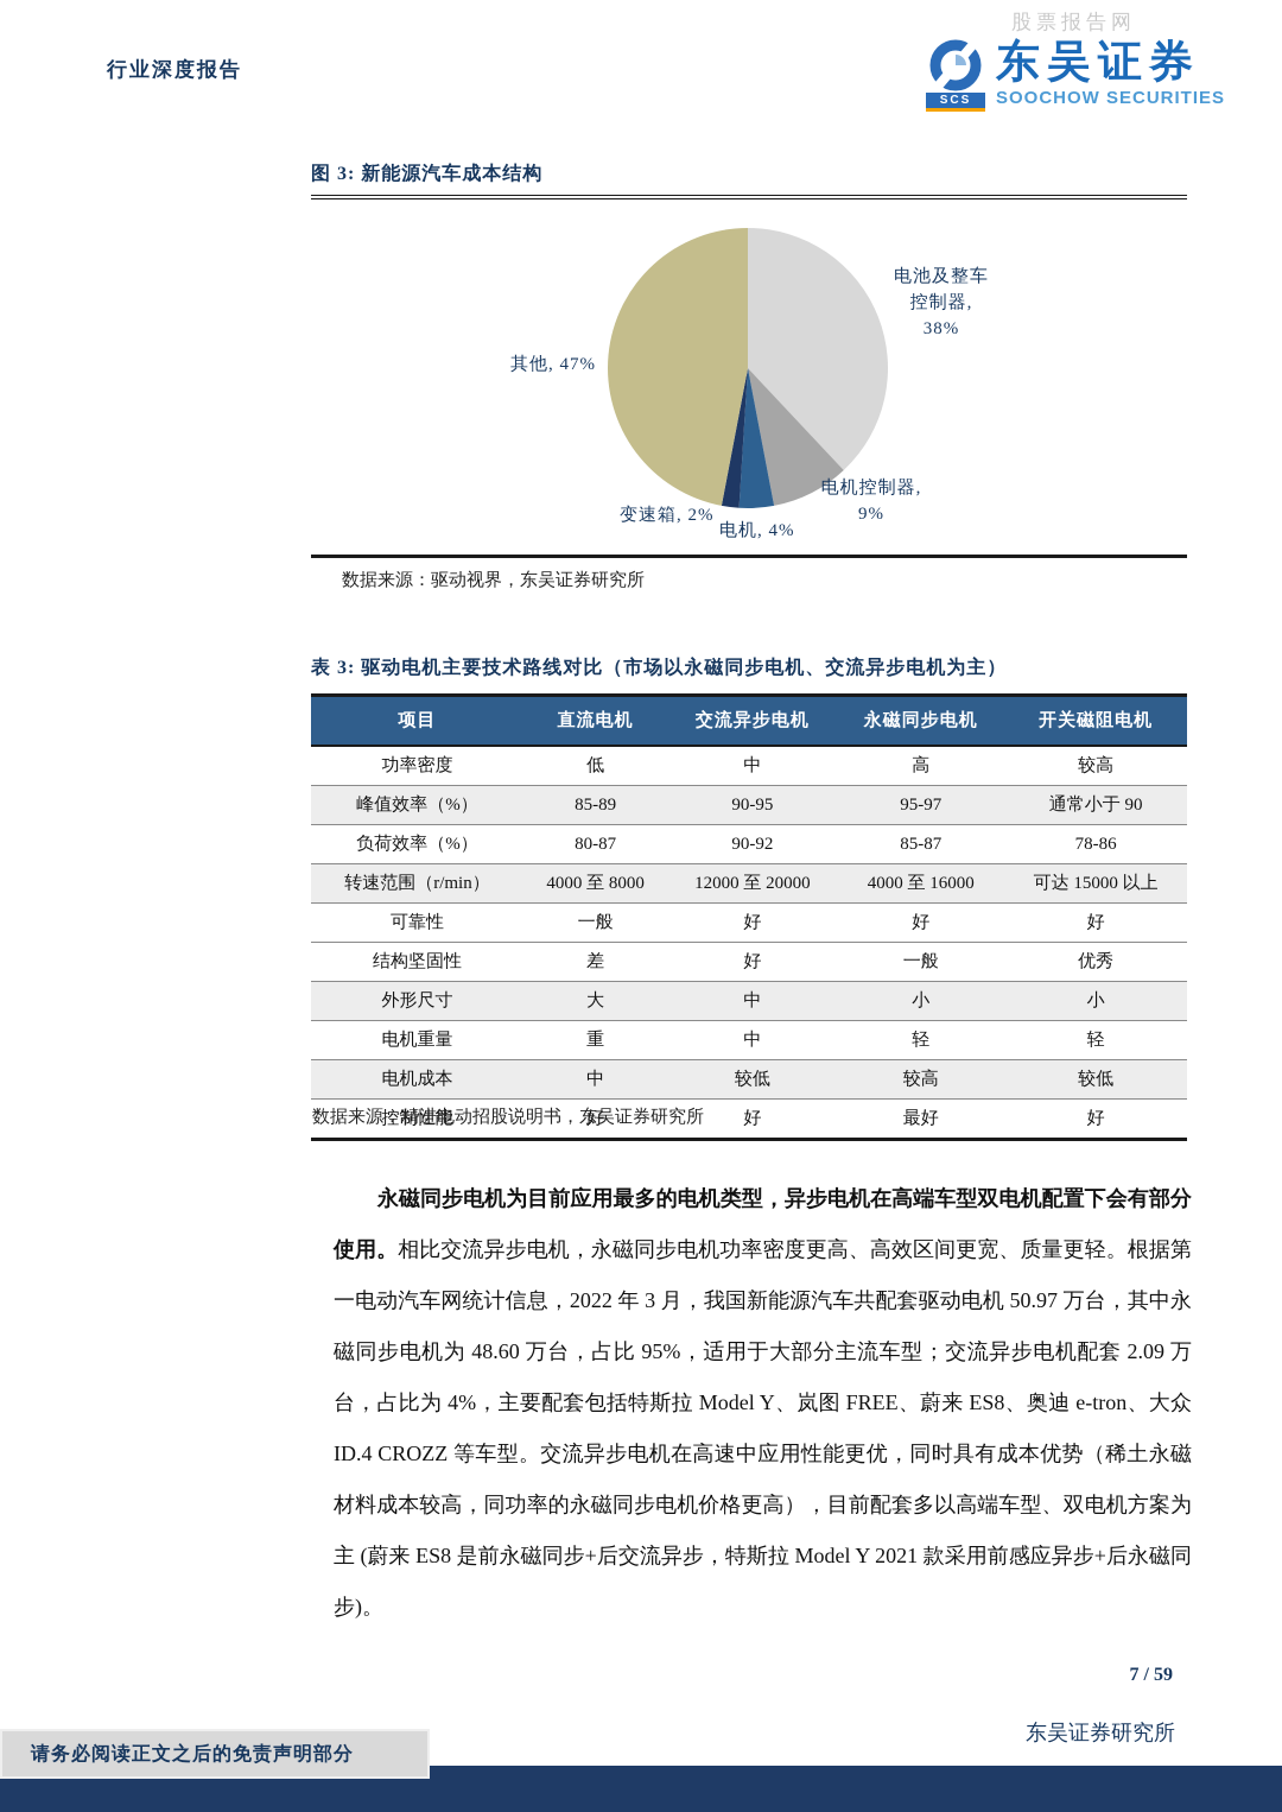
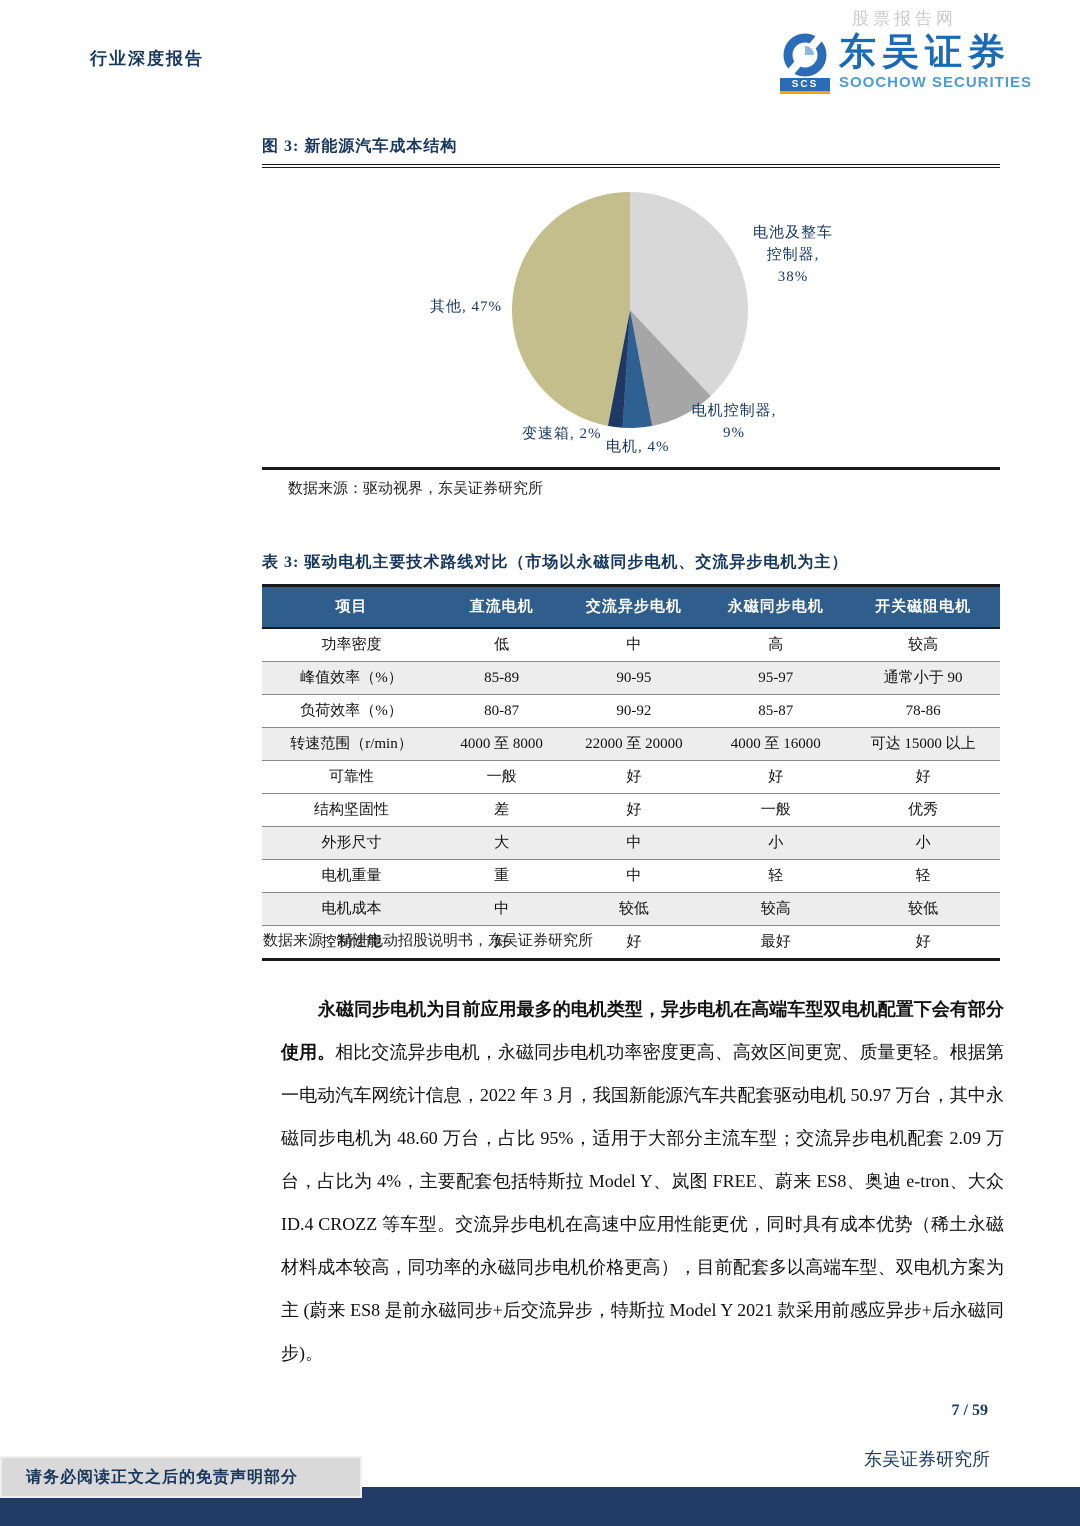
  行业深度报告
  股票报告网
  SCS
  东吴证券
  SOOCHOW SECURITIES
  图 3: 新能源汽车成本结构
  电池及整车
  控制器,
  38%
  电机控制器,
  9%
  电机, 4%
  变速箱, 2%
  其他, 47%
  数据来源：驱动视界，东吴证券研究所
  表 3: 驱动电机主要技术路线对比（市场以永磁同步电机、交流异步电机为主）
  项目	直流电机	交流异步电机	永磁同步电机	开关磁阻电机
  功率密度	低	中	高	较高
  峰值效率（%）	85-89	90-95	95-97	通常小于 90
  负荷效率（%）	80-87	90-92	85-87	78-86
- 转速范围（r/min）	4000 至 8000	12000 至 20000	4000 至 16000	可达 15000 以上
+ 转速范围（r/min）	4000 至 8000	22000 至 20000	4000 至 16000	可达 15000 以上
  可靠性	一般	好	好	好
  结构坚固性	差	好	一般	优秀
  外形尺寸	大	中	小	小
  电机重量	重	中	轻	轻
  电机成本	中	较低	较高	较低
  控制性能	好	好	最好	好
  数据来源：精进电动招股说明书，东吴证券研究所
  永磁同步电机为目前应用最多的电机类型，异步电机在高端车型双电机配置下会有部分使用。相比交流异步电机，永磁同步电机功率密度更高、高效区间更宽、质量更轻。根据第一电动汽车网统计信息，2022 年 3 月，我国新能源汽车共配套驱动电机 50.97 万台，其中永磁同步电机为 48.60 万台，占比 95%，适用于大部分主流车型；交流异步电机配套 2.09 万台，占比为 4%，主要配套包括特斯拉 Model Y、岚图 FREE、蔚来 ES8、奥迪 e-tron、大众 ID.4 CROZZ 等车型。交流异步电机在高速中应用性能更优，同时具有成本优势（稀土永磁材料成本较高，同功率的永磁同步电机价格更高），目前配套多以高端车型、双电机方案为主 (蔚来 ES8 是前永磁同步+后交流异步，特斯拉 Model Y 2021 款采用前感应异步+后永磁同步)。
  7 / 59
  东吴证券研究所
  请务必阅读正文之后的免责声明部分
